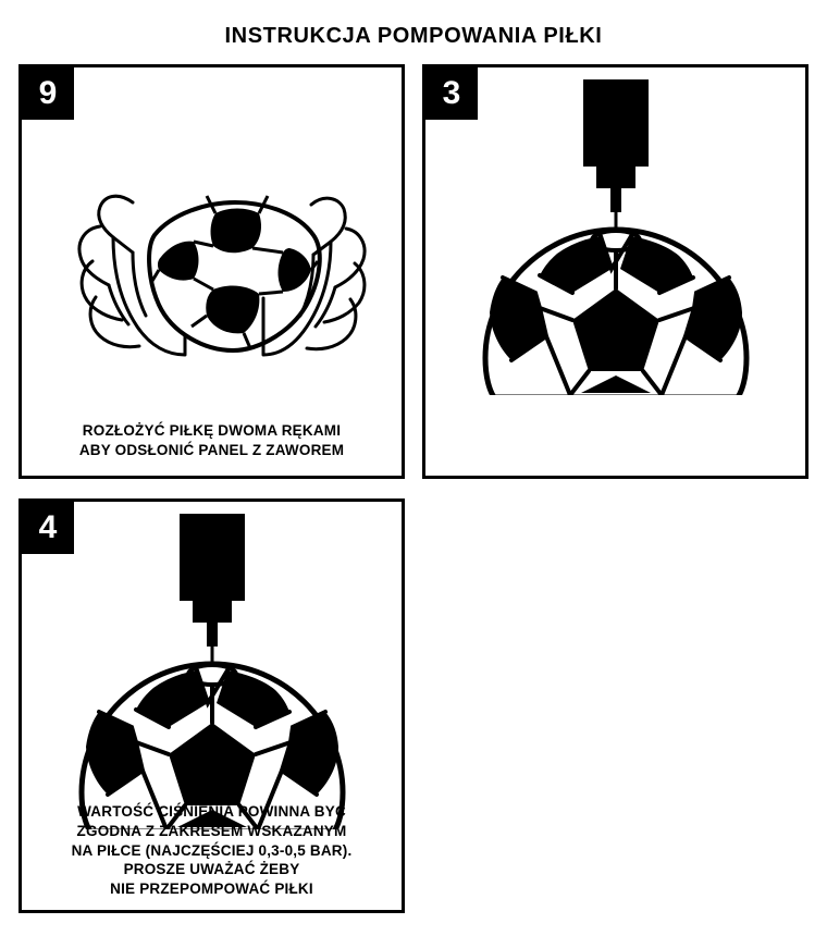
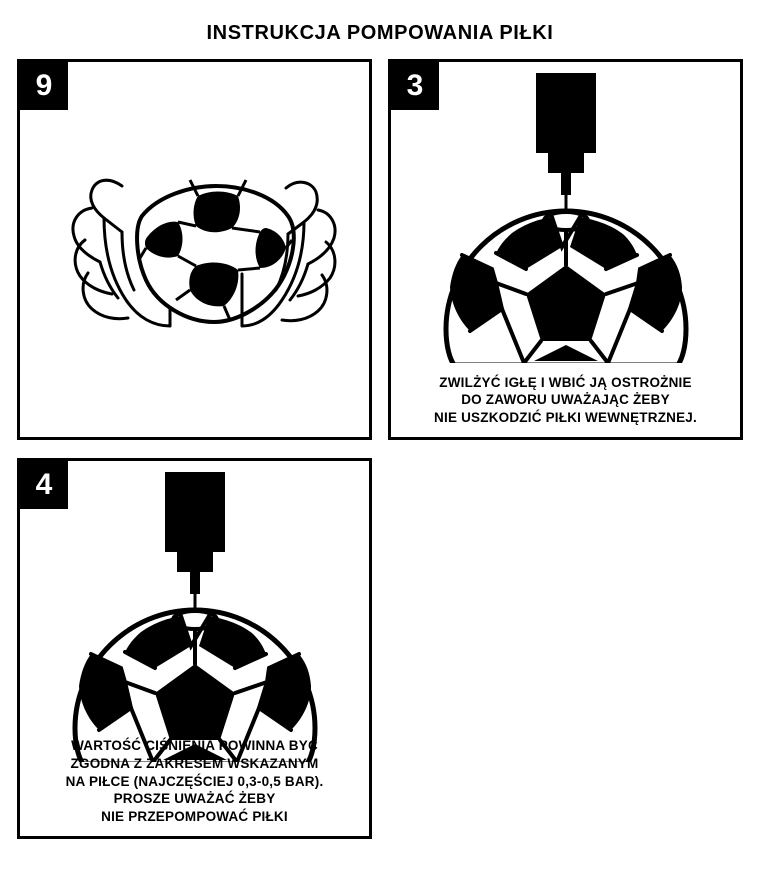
  INSTRUKCJA POMPOWANIA PIŁKI
  9
- ROZŁOŻYĆ PIŁKĘ DWOMA RĘKAMI
- ABY ODSŁONIĆ PANEL Z ZAWOREM
  3
+ ZWILŻYĆ IGŁĘ I WBIĆ JĄ OSTROŻNIE
+ DO ZAWORU UWAŻAJĄC ŻEBY
+ NIE USZKODZIĆ PIŁKI WEWNĘTRZNEJ.
  4
  WARTOŚĆ CIŚNIENIA POWINNA BYĆ
  ZGODNA Z ZAKRESEM WSKAZANYM
  NA PIŁCE (NAJCZĘŚCIEJ 0,3-0,5 BAR).
  PROSZE UWAŻAĆ ŻEBY
  NIE PRZEPOMPOWAĆ PIŁKI
